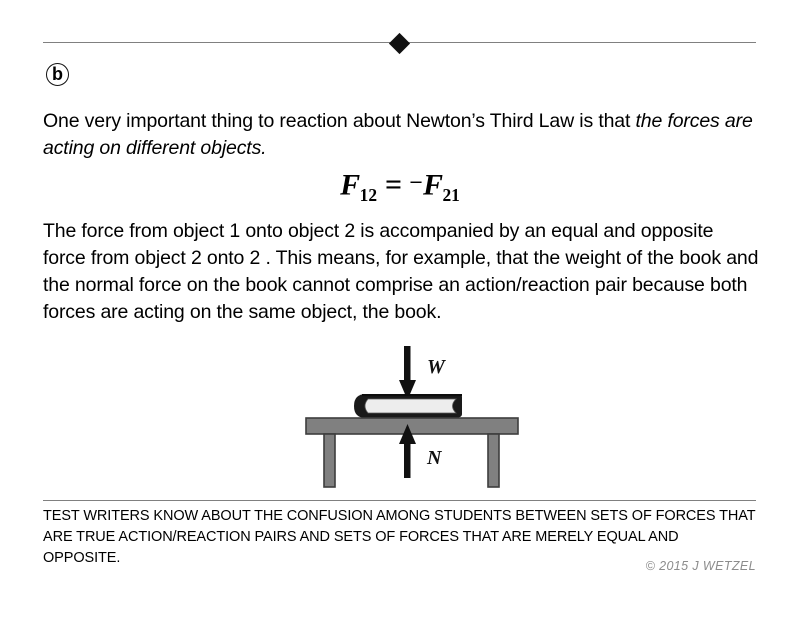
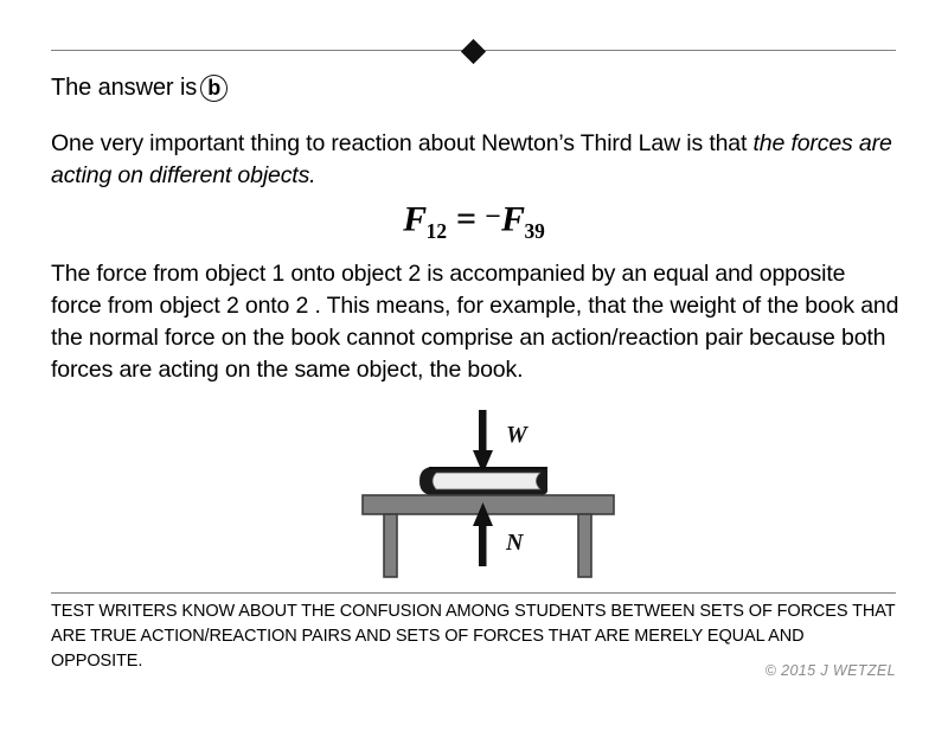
+ The answer is
  b
  One very important thing to reaction about Newton’s Third Law is that the forces are acting on different objects.
- F12= –F21
+ F12= –F39
  The force from object 1 onto object 2 is accompanied by an equal and opposite force from object 2 onto 2 . This means, for example, that the weight of the book and the normal force on the book cannot comprise an action/reaction pair because both forces are acting on the same object, the book.
  W
  N
  TEST WRITERS KNOW ABOUT THE CONFUSION AMONG STUDENTS BETWEEN SETS OF FORCES THAT ARE TRUE ACTION/REACTION PAIRS AND SETS OF FORCES THAT ARE MERELY EQUAL AND OPPOSITE.
  © 2015 J WETZEL
